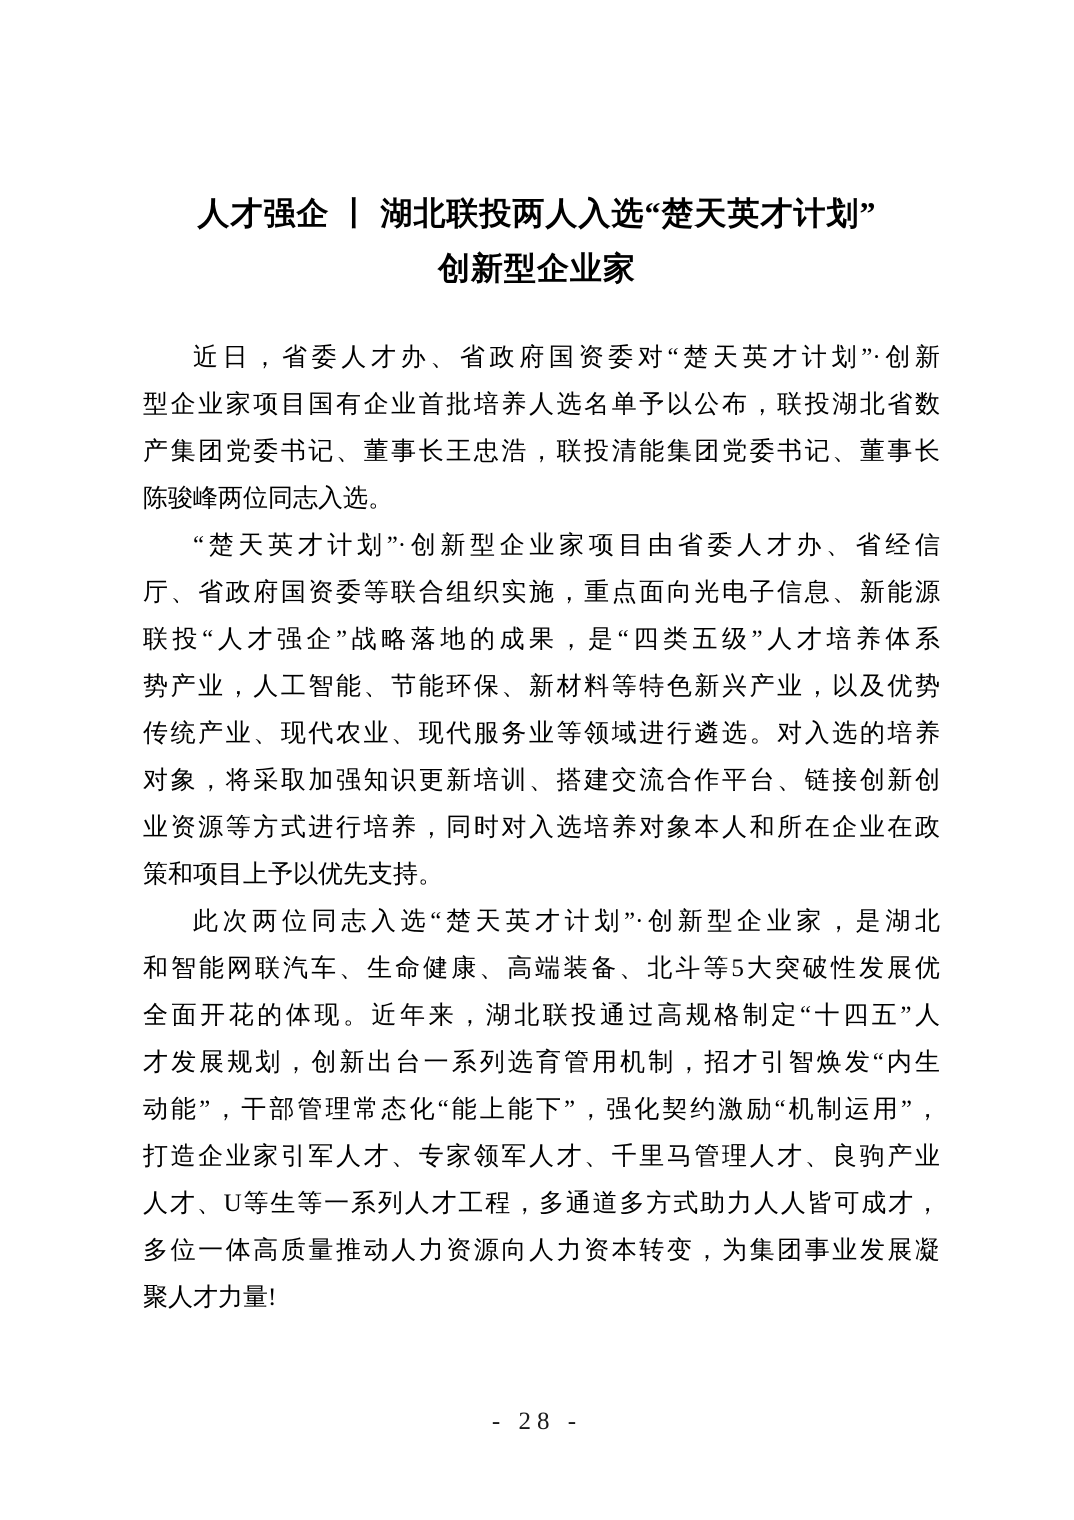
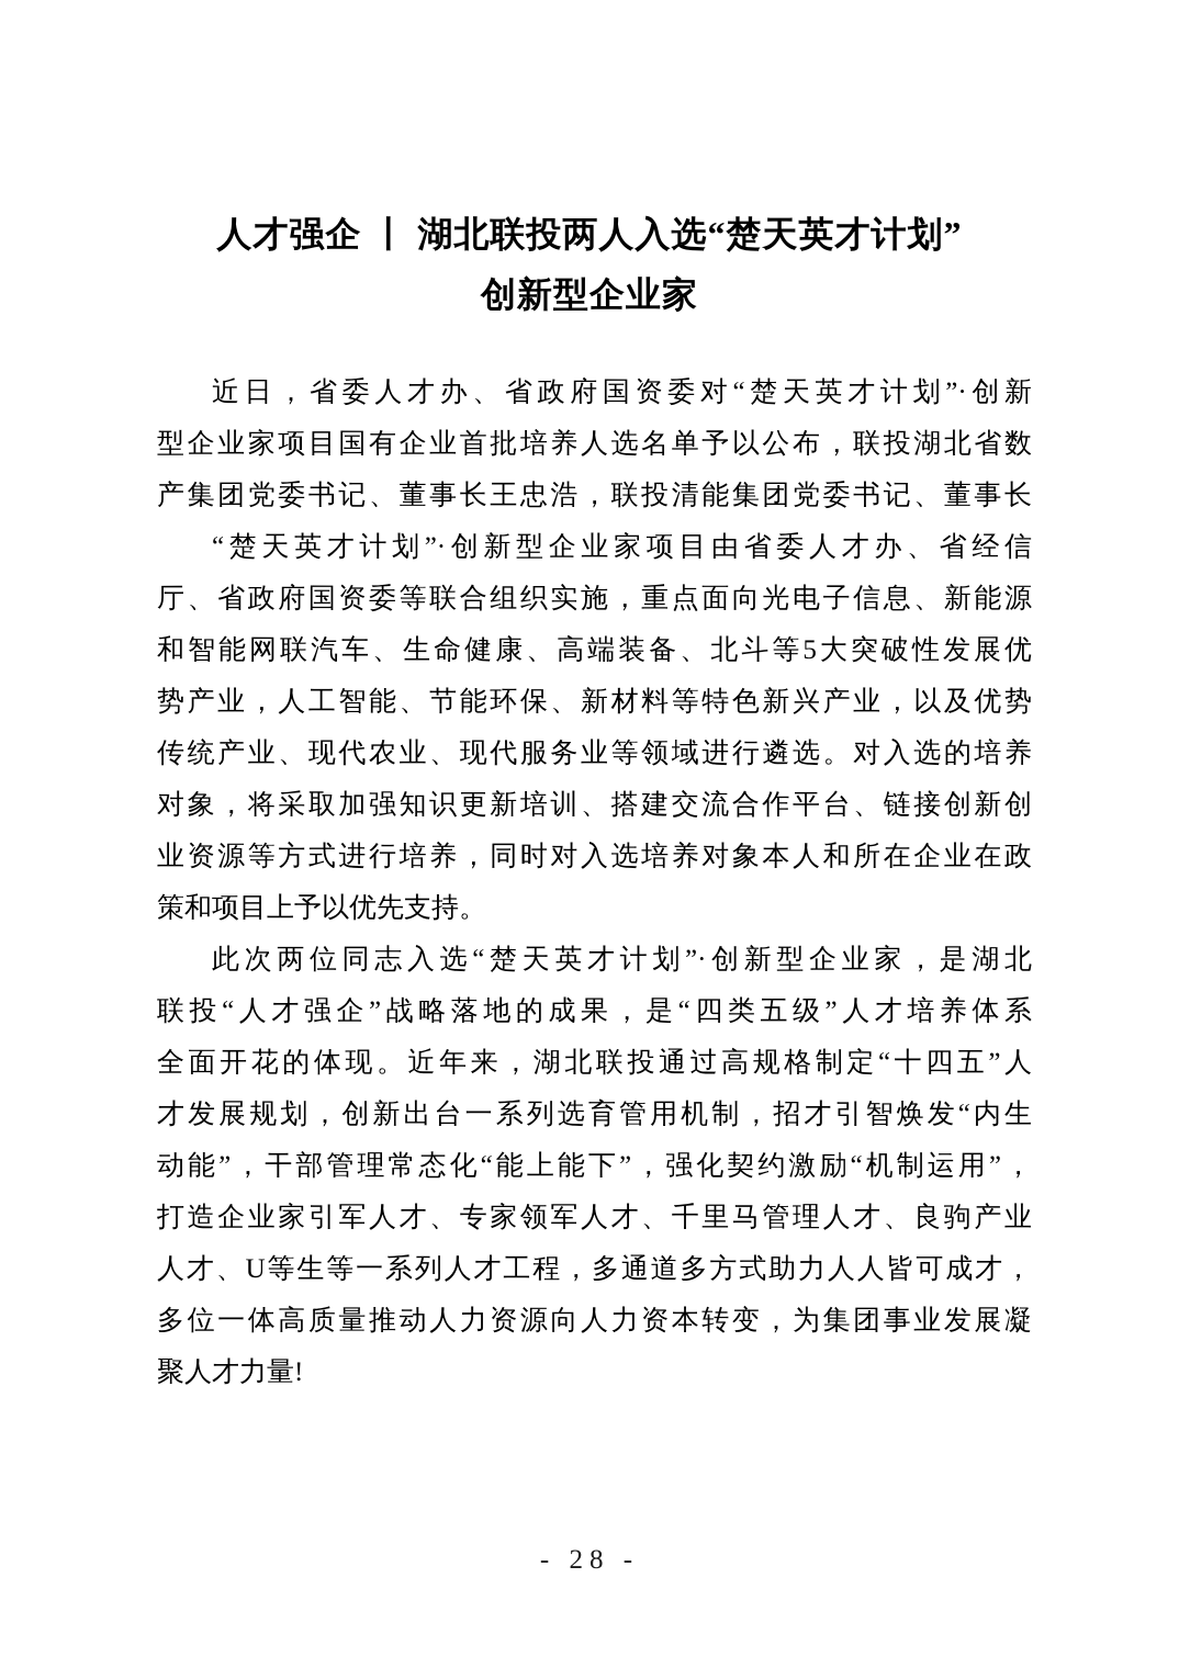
  人才强企 丨 湖北联投两人入选“楚天英才计划”
  创新型企业家
  近日，省委人才办、省政府国资委对“楚天英才计划”·创新
  型企业家项目国有企业首批培养人选名单予以公布，联投湖北省数
  产集团党委书记、董事长王忠浩，联投清能集团党委书记、董事长
- 陈骏峰两位同志入选。
  “楚天英才计划”·创新型企业家项目由省委人才办、省经信
  厅、省政府国资委等联合组织实施，重点面向光电子信息、新能源
- 联投“人才强企”战略落地的成果，是“四类五级”人才培养体系
+ 和智能网联汽车、生命健康、高端装备、北斗等5大突破性发展优
  势产业，人工智能、节能环保、新材料等特色新兴产业，以及优势
  传统产业、现代农业、现代服务业等领域进行遴选。对入选的培养
  对象，将采取加强知识更新培训、搭建交流合作平台、链接创新创
  业资源等方式进行培养，同时对入选培养对象本人和所在企业在政
  策和项目上予以优先支持。
  此次两位同志入选“楚天英才计划”·创新型企业家，是湖北
- 和智能网联汽车、生命健康、高端装备、北斗等5大突破性发展优
+ 联投“人才强企”战略落地的成果，是“四类五级”人才培养体系
  全面开花的体现。近年来，湖北联投通过高规格制定“十四五”人
  才发展规划，创新出台一系列选育管用机制，招才引智焕发“内生
  动能”，干部管理常态化“能上能下”，强化契约激励“机制运用”，
  打造企业家引军人才、专家领军人才、千里马管理人才、良驹产业
  人才、U等生等一系列人才工程，多通道多方式助力人人皆可成才，
  多位一体高质量推动人力资源向人力资本转变，为集团事业发展凝
  聚人才力量!
  - 28 -
